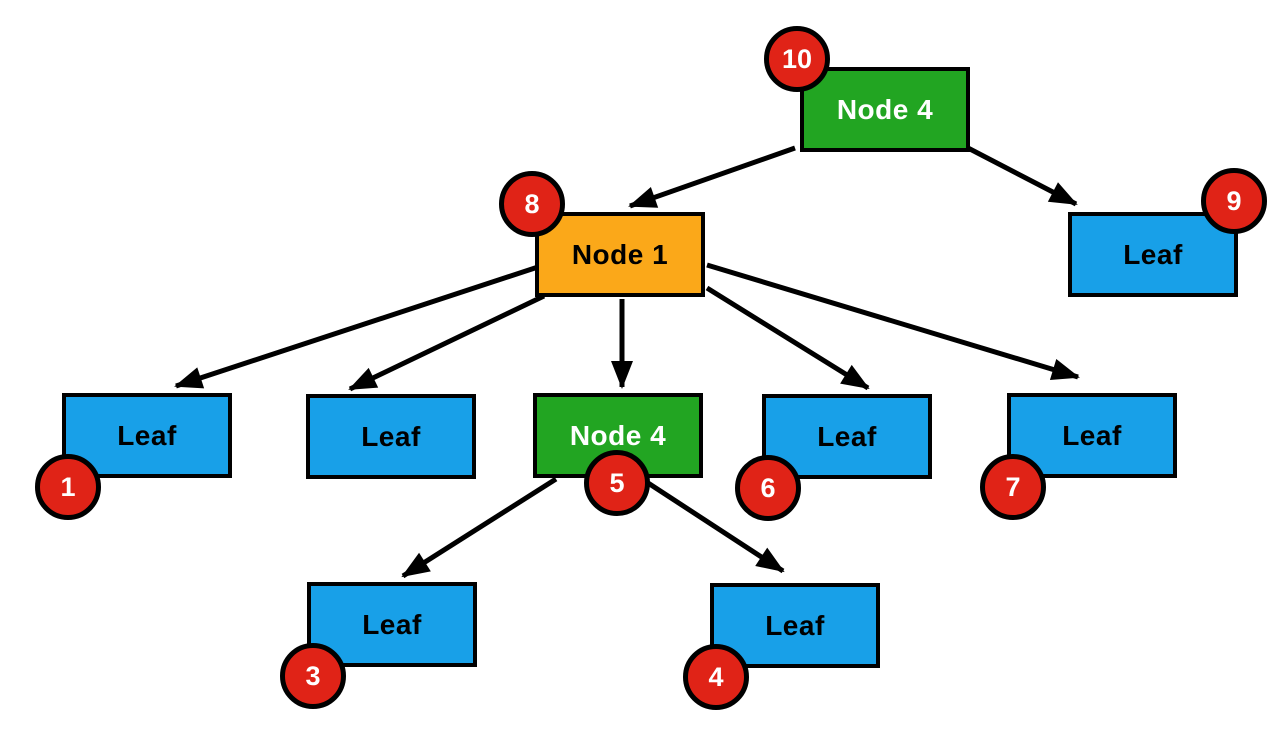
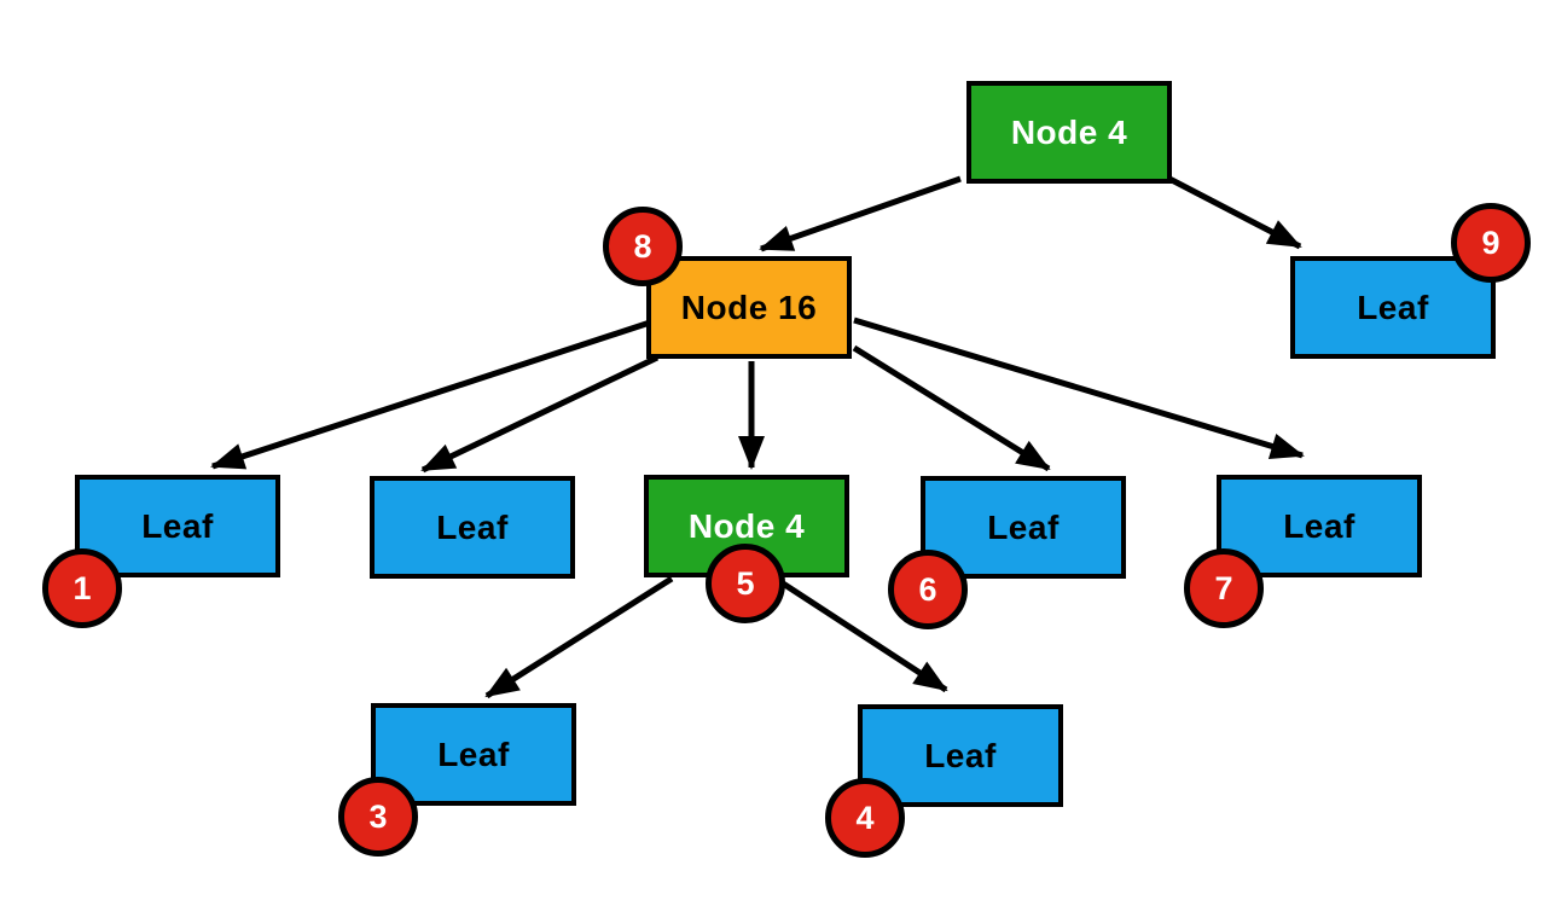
  Node 4
- 10
- Node 1
+ Node 16
  8
  Leaf
  9
  Leaf
  1
  Leaf
  Node 4
  5
  Leaf
  6
  Leaf
  7
  Leaf
  3
  Leaf
  4
